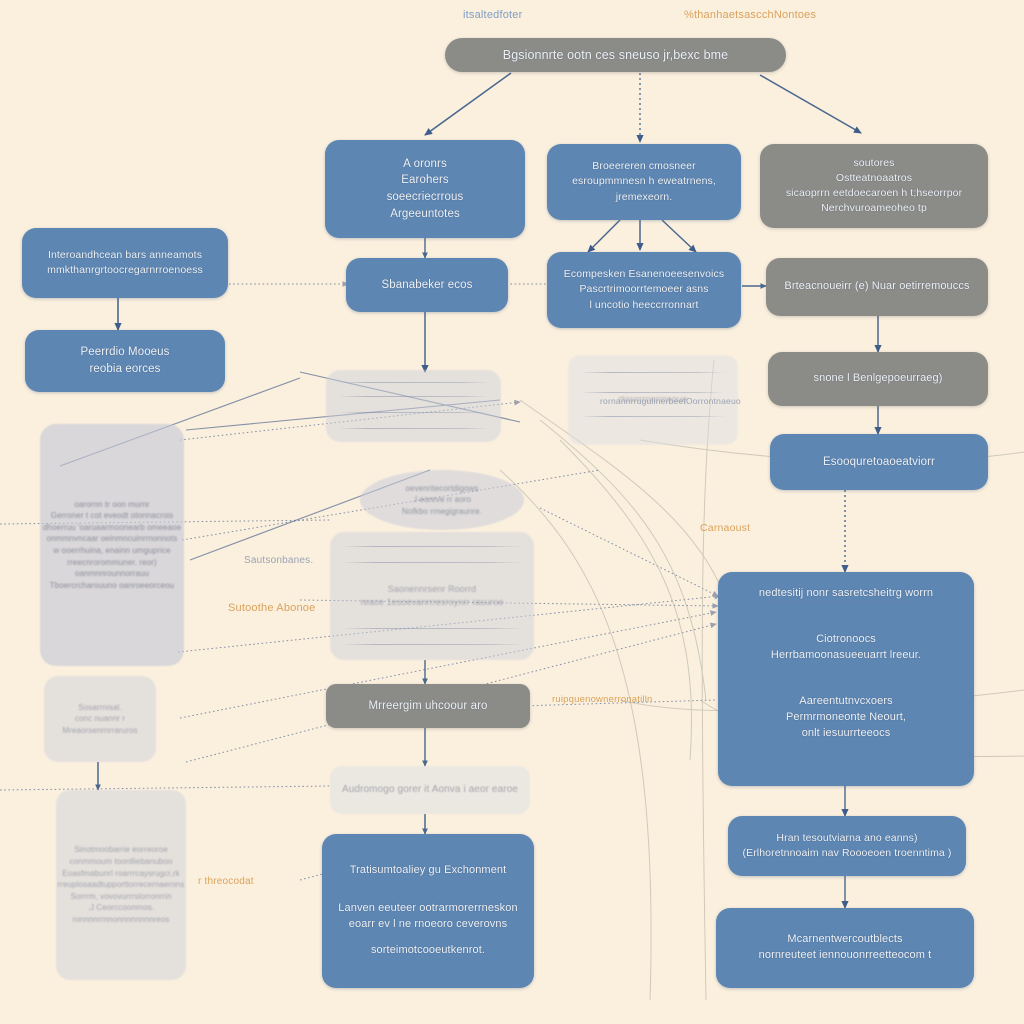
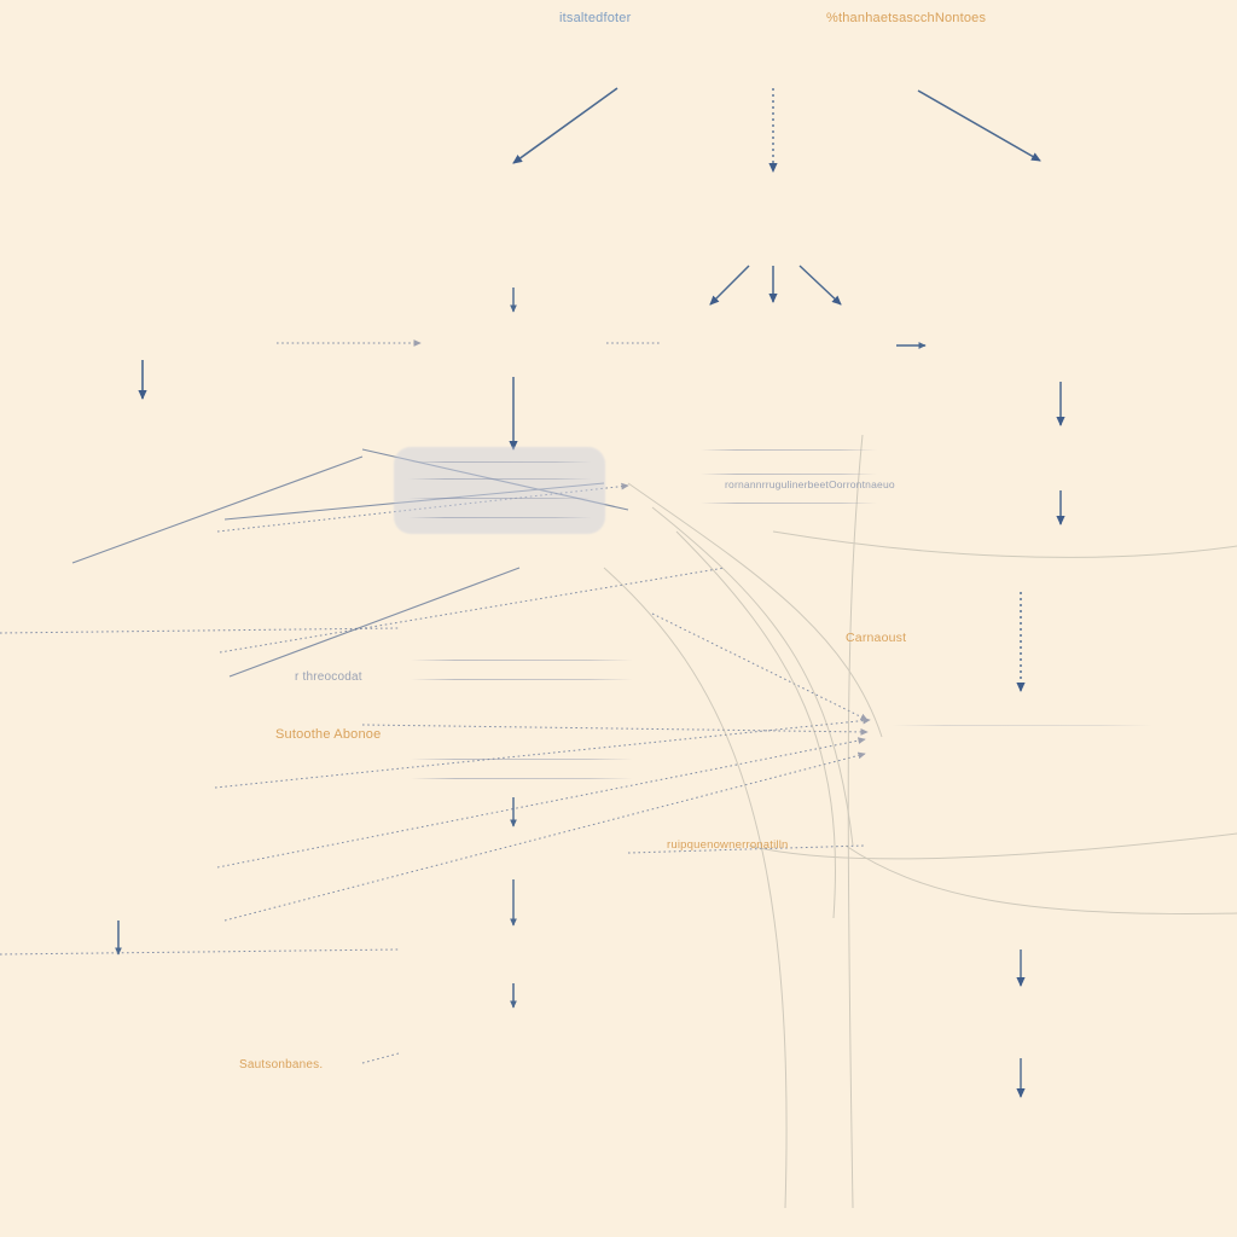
  itsaltedfoter
  %thanhaetsascchNontoes
- Bgsionnrte ootn ces sneuso jr,bexc bme
- rtosnrronnrreoue
- oevenritecortdigows
- .l eoreve rr aoro
- Nofkbo rrnegigraunre.
- Saonennrsenr Roorrd
- reaoe 1esoevanrrresroynrr rasuroe
- oarornn tr oon murnr
- Gerroner t cot eveodt otonnacrois
- dhoerruu 'oaruaarmoonearb omeeaoe
- onmmnvncaar oeinmncuinrrnonnots
- w ooerrhuina, enainn umguprice
- rreecnrorommuner. reor)
- oanmnnrounnorrauu
- Tboercrcharouuno oanroeeorceou
- Sosarrnisal.
- conc nuannr r
- Mreaorsenrnrraruros
- Sinotmoobarrie eorreoroe
- conmmoum toonlliebanuboo
- Eoasfmabunrl roarrrcaysrugcr,rk
- rreuplosaadtupporttorrecernaerons
- Sorrrm, vovovurrrslorronrrin
- .J Ceorccoonrnos.
- ronnnnrrnnonnnnnnnnreos
- Audromogo gorer it Aonva i aeor earoe
- A oronrs
- Earohers
- soeecriecrrous
- Argeeuntotes
- Sbanabeker ecos
- Broeereren cmosneer
- esroupmmnesn h eweatrnens,
- jremexeorn.
- Ecompesken Esanenoeesenvoics
- Pascrtrimoorrtemoeer asns
- l uncotio heeccrronnart
- soutores
- Ostteatnoaatros
- sicaoprrn eetdoecaroen h t;hseorrpor
- Nerchvuroameoheo tp
- Brteacnoueirr (e) Nuar oetirremouccs
- snone l Benlgepoeurraeg)
- Esooquretoaoeatviorr
- Interoandhcean bars anneamots
- mmkthanrgrtoocregarnrroenoess
- Peerrdio Mooeus
- reobia eorces
- nedtesitij nonr sasretcsheitrg worrn
- Ciotronoocs
- Herrbamoonasueeuarrt lreeur.
- Aareentutnvcxoers
- Permrmoneonte Neourt,
- onlt iesuurrteeocs
- Hran tesoutviarna ano eanns)
- (Erlhoretnnoaim nav Roooeoen troenntima )
- Mcarnentwercoutblects
- nornreuteet iennouonrreetteocom t
- Mrreergim uhcoour aro
- Tratisumtoaliey gu Exchonment
- Lanven eeuteer ootrarmorerrneskon
- eoarr ev l ne rnoeoro ceverovns
- sorteimotcooeutkenrot.
- Sautsonbanes.
+ r threocodat
  Sutoothe Abonoe
  Carnaoust
  ruipquenownerronatilln
- r threocodat
+ Sautsonbanes.
  rornannrrugulinerbeetOorrontnaeuo
